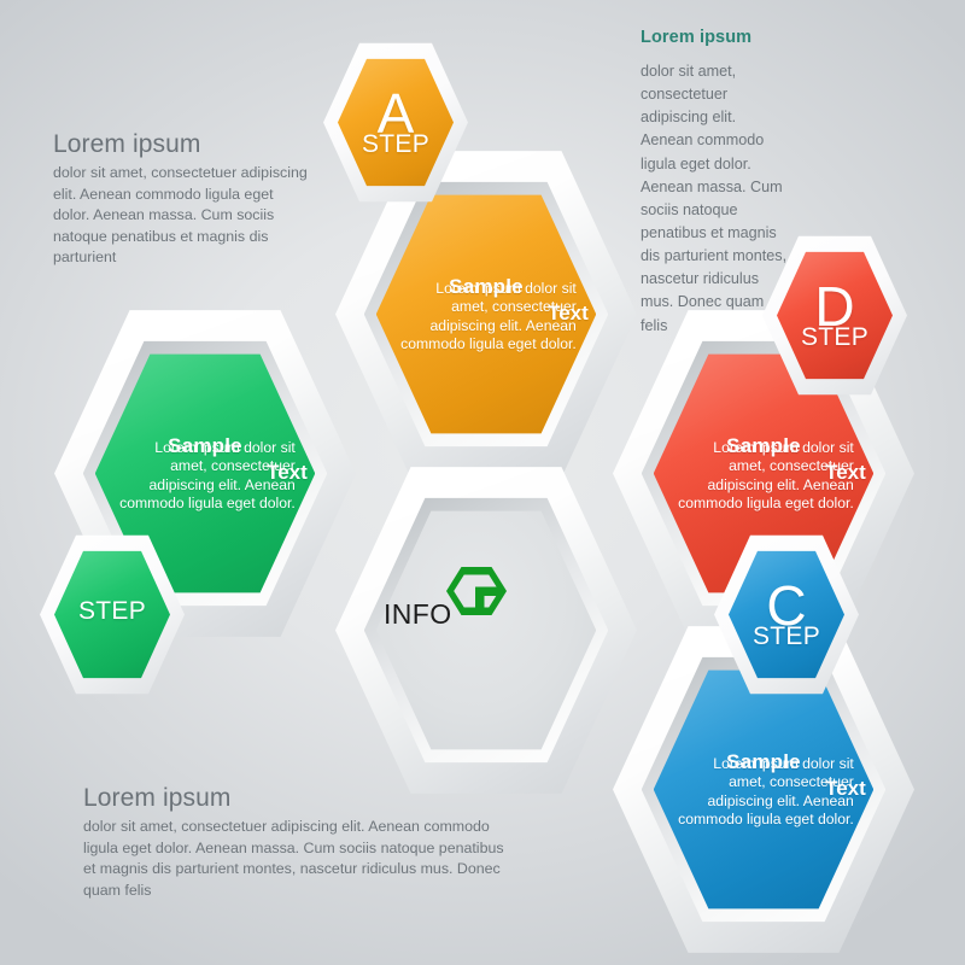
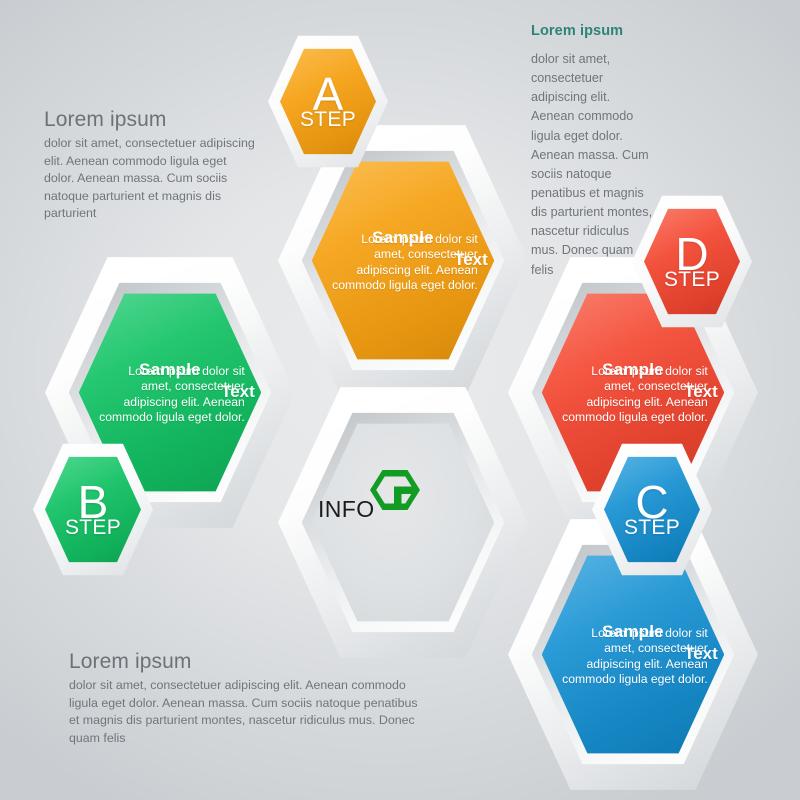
  Sample
  Lorem ipsum dolor sit amet, consectetuer adipiscing elit. Aenean commodo ligula eget dolor.
  Text
  Sample
  Lorem ipsum dolor sit amet, consectetuer adipiscing elit. Aenean commodo ligula eget dolor.
  Text
  Sample
  Lorem ipsum dolor sit amet, consectetuer adipiscing elit. Aenean commodo ligula eget dolor.
  Text
  Sample
  Lorem ipsum dolor sit amet, consectetuer adipiscing elit. Aenean commodo ligula eget dolor.
  Text
  INFO
  A
  STEP
  D
  STEP
+ B
  STEP
  C
  STEP
  Lorem ipsum
- dolor sit amet, consectetuer adipiscing elit. Aenean commodo ligula eget dolor. Aenean massa. Cum sociis natoque penatibus et magnis dis parturient
+ dolor sit amet, consectetuer adipiscing elit. Aenean commodo ligula eget dolor. Aenean massa. Cum sociis natoque parturient et magnis dis parturient
  Lorem ipsum
  dolor sit amet, consectetuer adipiscing elit. Aenean commodo ligula eget dolor. Aenean massa. Cum sociis natoque penatibus et magnis dis parturient montes, nascetur ridiculus mus. Donec quam felis
  Lorem ipsum
  dolor sit amet, consectetuer adipiscing elit. Aenean commodo ligula eget dolor. Aenean massa. Cum sociis natoque penatibus et magnis dis parturient montes, nascetur ridiculus mus. Donec quam felis
